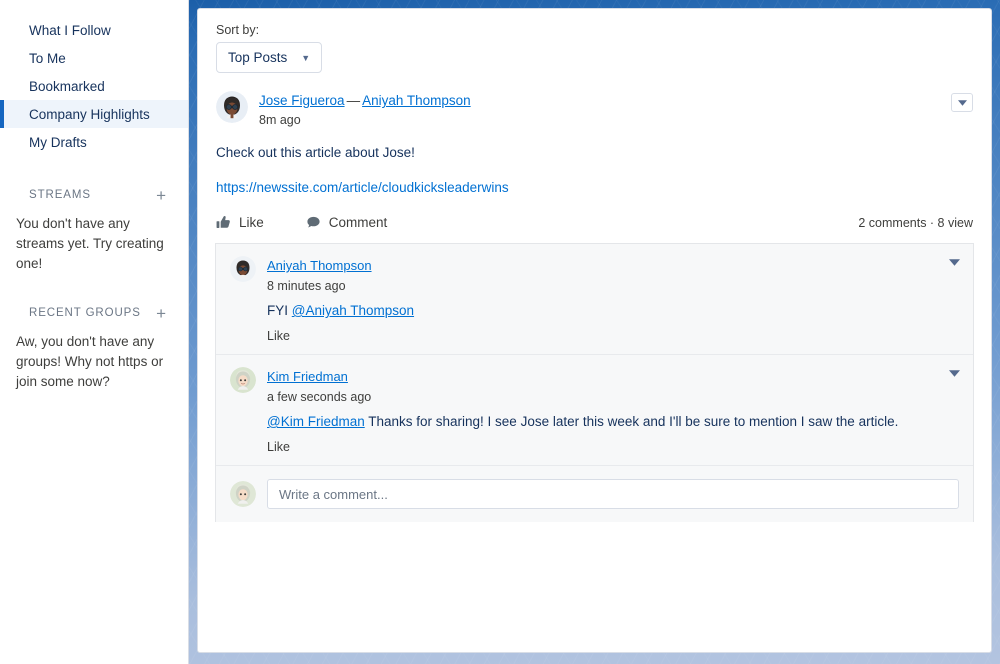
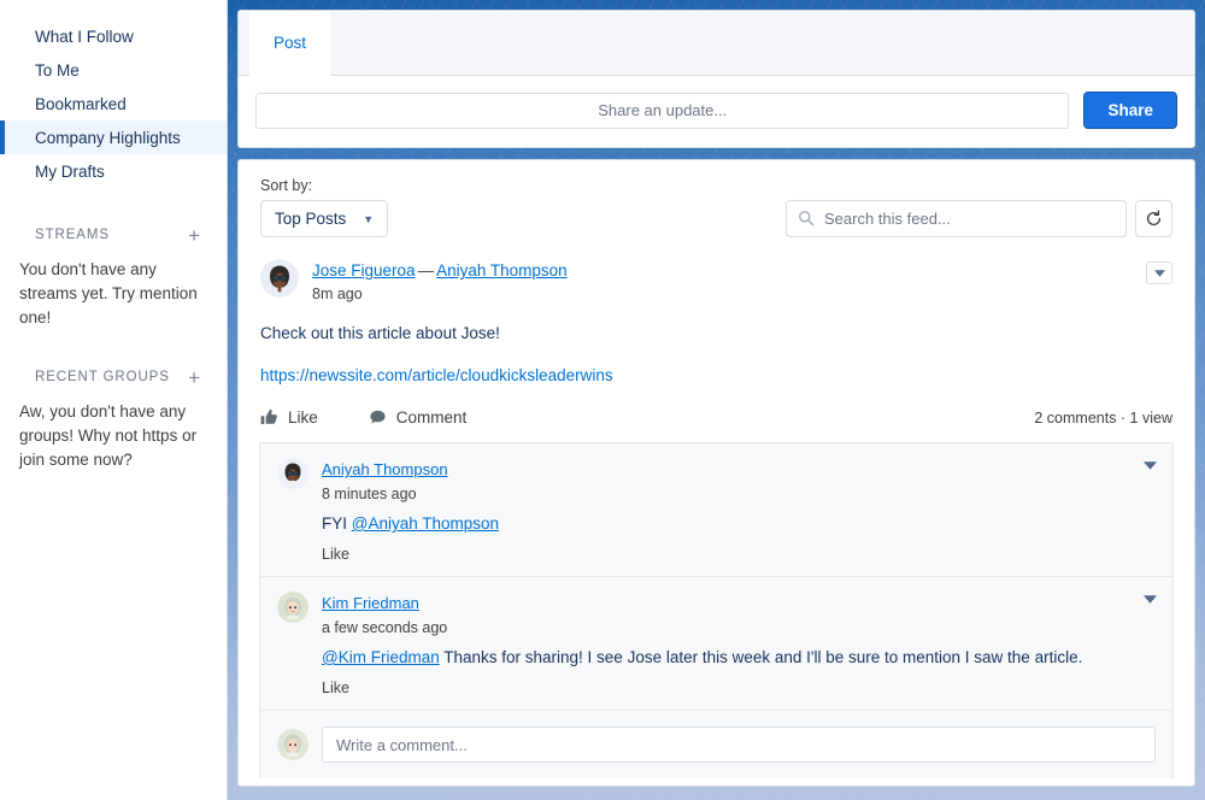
  What I Follow
  To Me
  Bookmarked
  Company Highlights
  My Drafts
  STREAMS
  +
- You don't have any streams yet. Try creating one!
+ You don't have any streams yet. Try mention one!
  RECENT GROUPS
  +
  Aw, you don't have any groups! Why not https or join some now?
+ Post
+ Share an update...
+ Share
  Sort by:
  Top Posts
  ▼
+ Search this feed...
  Jose Figueroa — Aniyah Thompson
  8m ago
  Check out this article about Jose!
  https://newssite.com/article/cloudkicksleaderwins
  Like
  Comment
- 2 comments · 8 view
+ 2 comments · 1 view
  Aniyah Thompson
  8 minutes ago
  FYI @Aniyah Thompson
  Like
  Kim Friedman
  a few seconds ago
  @Kim Friedman Thanks for sharing! I see Jose later this week and I'll be sure to mention I saw the article.
  Like
  Write a comment...
